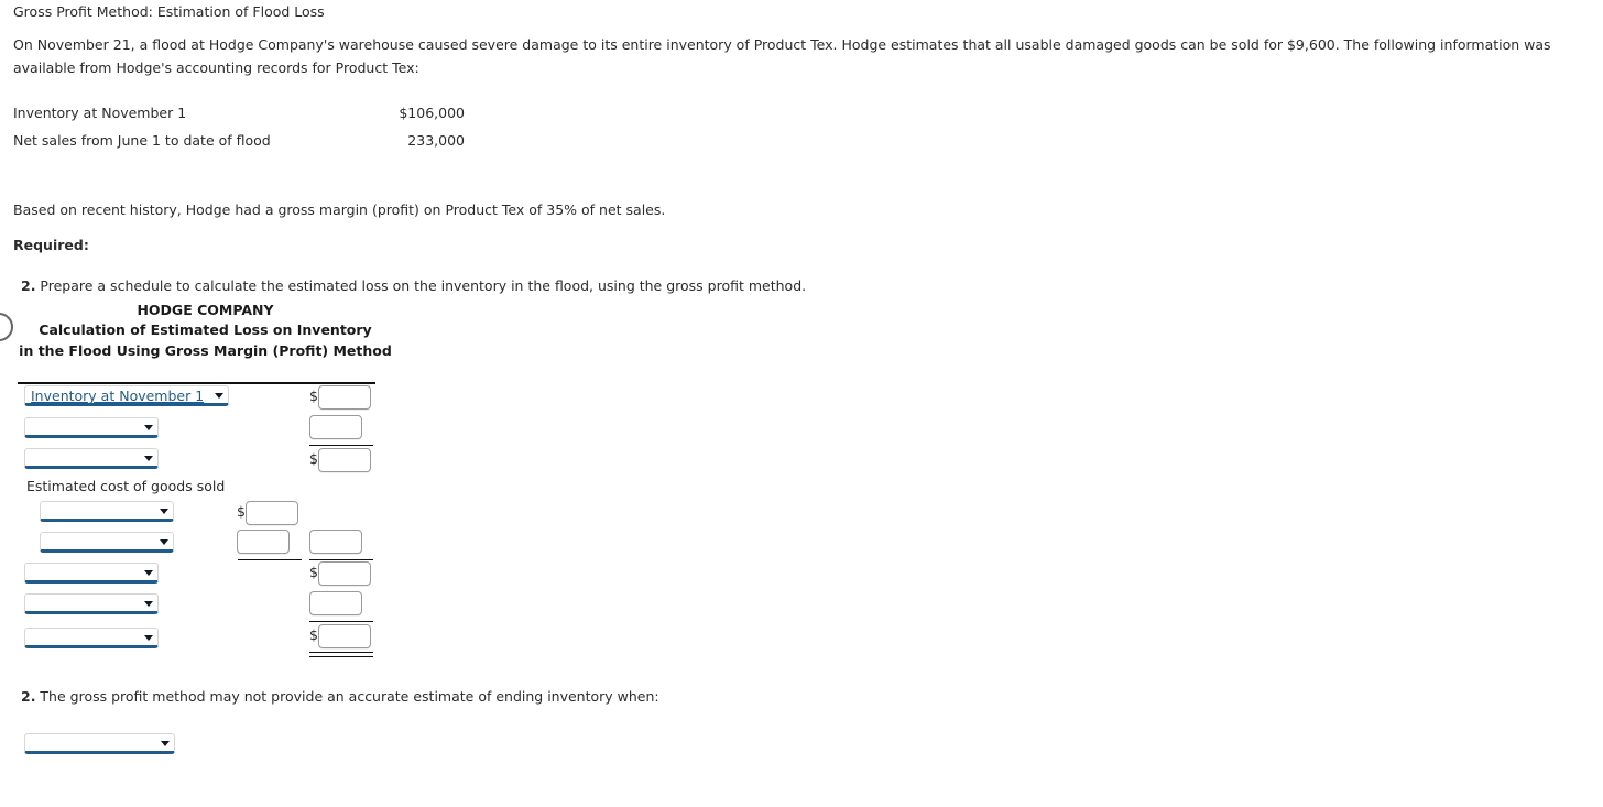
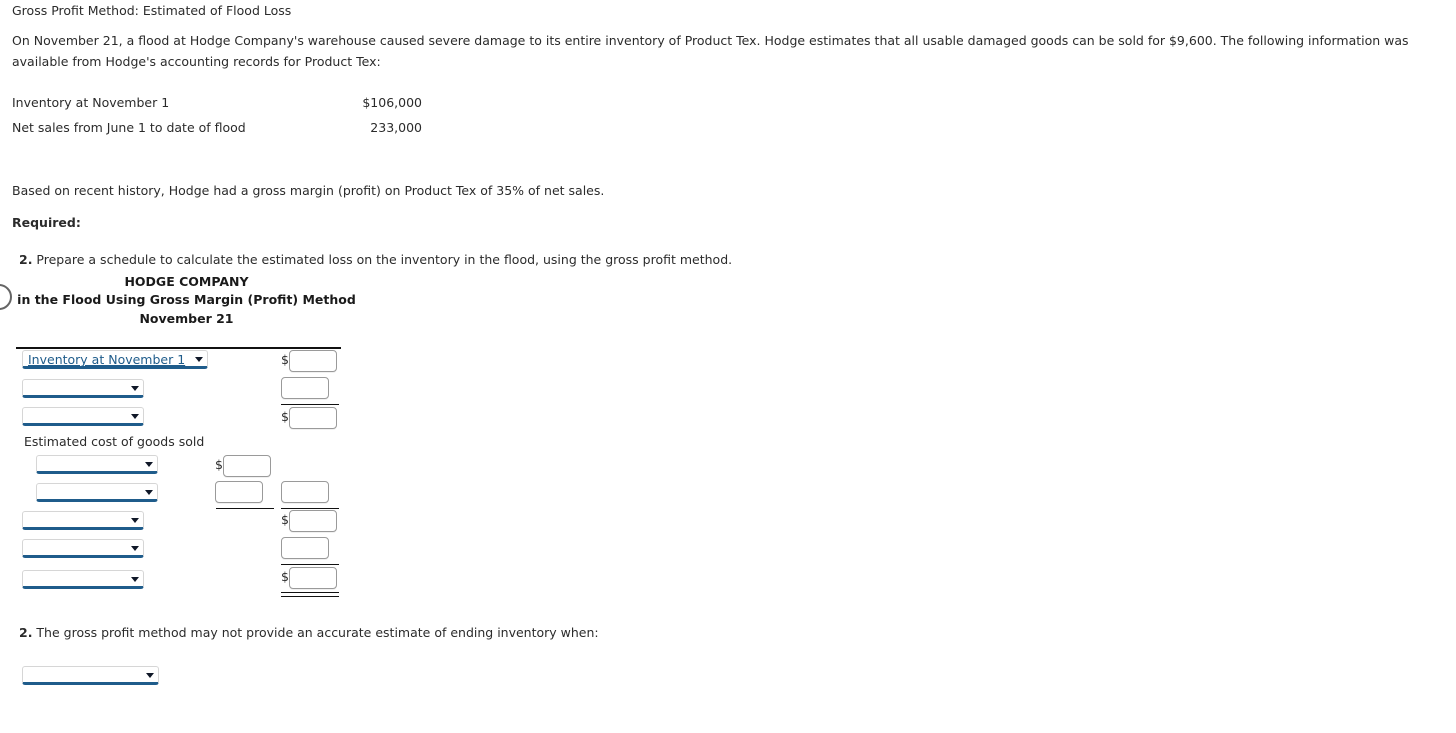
- Gross Profit Method: Estimation of Flood Loss
+ Gross Profit Method: Estimated of Flood Loss
  On November 21, a flood at Hodge Company's warehouse caused severe damage to its entire inventory of Product Tex. Hodge estimates that all usable damaged goods can be sold for $9,600. The following information was available from Hodge's accounting records for Product Tex:
  Inventory at November 1	$106,000
  Net sales from June 1 to date of flood	233,000
  Based on recent history, Hodge had a gross margin (profit) on Product Tex of 35% of net sales.
  Required:
  2. Prepare a schedule to calculate the estimated loss on the inventory in the flood, using the gross profit method.
  HODGE COMPANY
- Calculation of Estimated Loss on Inventory
  in the Flood Using Gross Margin (Profit) Method
+ November 21
  Inventory at November 1
  $
  $
  Estimated cost of goods sold
  $
  $
  $
  2. The gross profit method may not provide an accurate estimate of ending inventory when:
